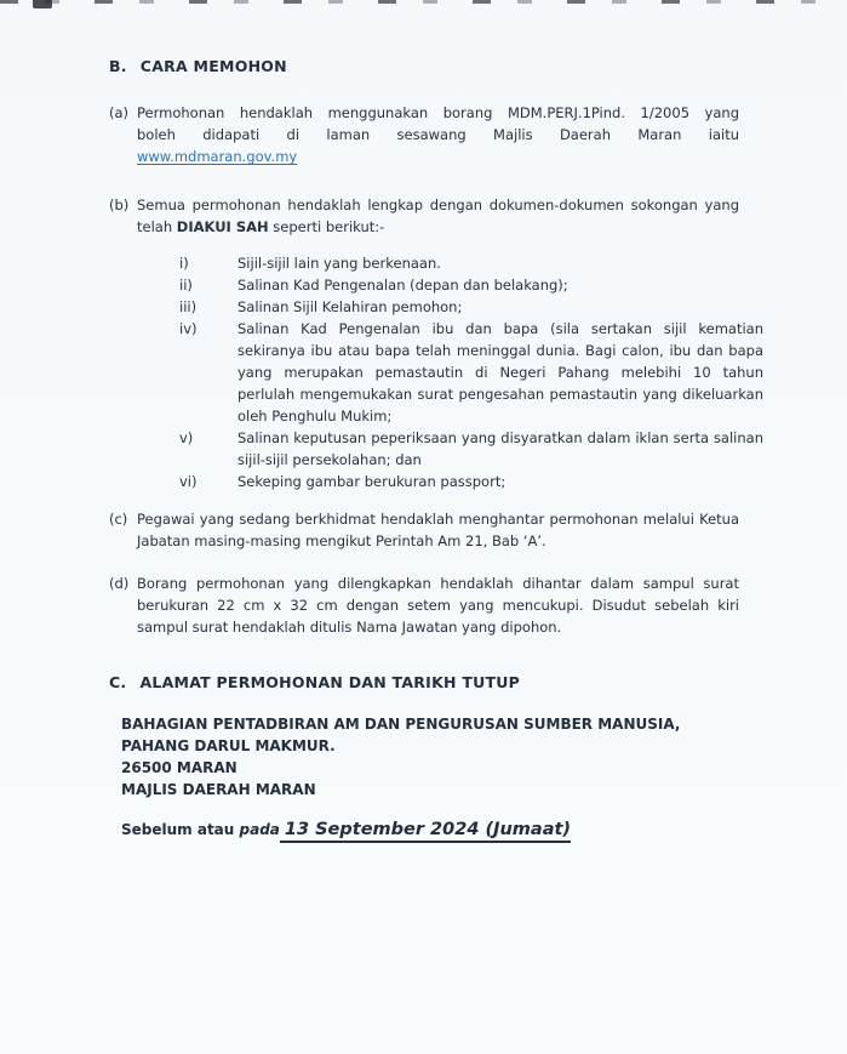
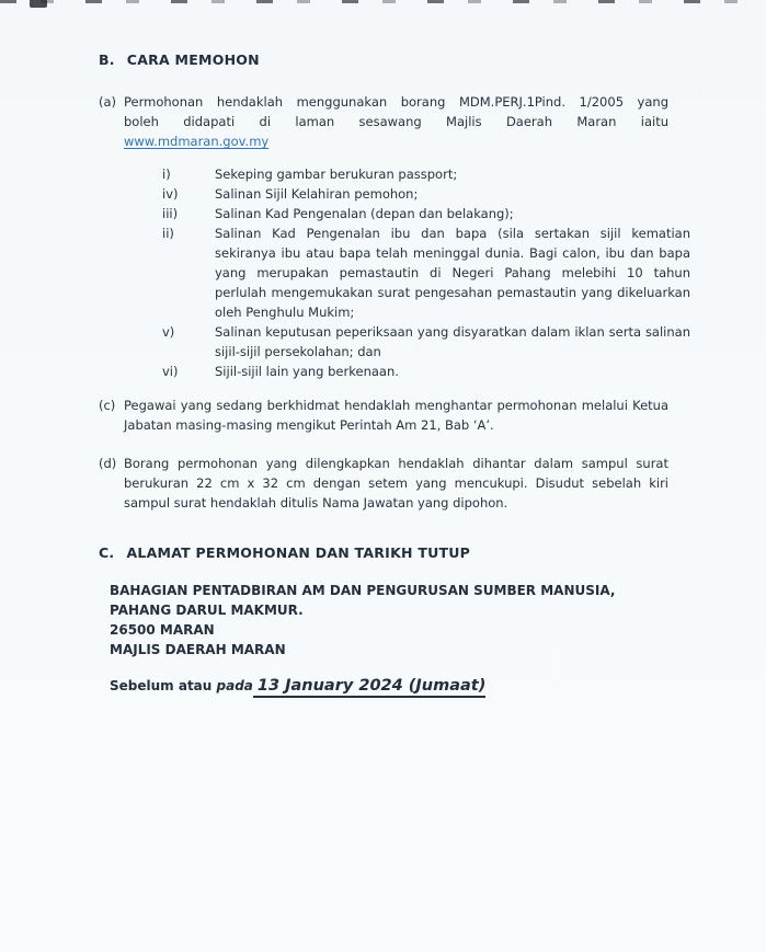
  B.
  CARA MEMOHON
  (a)
  Permohonan hendaklah menggunakan borang MDM.PERJ.1Pind. 1/2005 yang
  boleh didapati di laman sesawang Majlis Daerah Maran iaitu
  www.mdmaran.gov.my
- (b)
- Semua permohonan hendaklah lengkap dengan dokumen-dokumen sokongan yang telah DIAKUI SAH seperti berikut:-
  i)
- Sijil-sijil lain yang berkenaan.
+ Sekeping gambar berukuran passport;
- ii)
+ iv)
- Salinan Kad Pengenalan (depan dan belakang);
+ Salinan Sijil Kelahiran pemohon;
  iii)
- Salinan Sijil Kelahiran pemohon;
+ Salinan Kad Pengenalan (depan dan belakang);
- iv)
+ ii)
  Salinan Kad Pengenalan ibu dan bapa (sila sertakan sijil kematian sekiranya ibu atau bapa telah meninggal dunia. Bagi calon, ibu dan bapa yang merupakan pemastautin di Negeri Pahang melebihi 10 tahun perlulah mengemukakan surat pengesahan pemastautin yang dikeluarkan oleh Penghulu Mukim;
  v)
  Salinan keputusan peperiksaan yang disyaratkan dalam iklan serta salinan sijil-sijil persekolahan; dan
  vi)
- Sekeping gambar berukuran passport;
+ Sijil-sijil lain yang berkenaan.
  (c)
  Pegawai yang sedang berkhidmat hendaklah menghantar permohonan melalui Ketua Jabatan masing-masing mengikut Perintah Am 21, Bab ‘A’.
  (d)
  Borang permohonan yang dilengkapkan hendaklah dihantar dalam sampul surat berukuran 22 cm x 32 cm dengan setem yang mencukupi. Disudut sebelah kiri sampul surat hendaklah ditulis Nama Jawatan yang dipohon.
  C.
  ALAMAT PERMOHONAN DAN TARIKH TUTUP
  BAHAGIAN PENTADBIRAN AM DAN PENGURUSAN SUMBER MANUSIA,
  PAHANG DARUL MAKMUR.
  26500 MARAN
  MAJLIS DAERAH MARAN
- Sebelum atau pada 13 September 2024 (Jumaat)
+ Sebelum atau pada 13 January 2024 (Jumaat)
